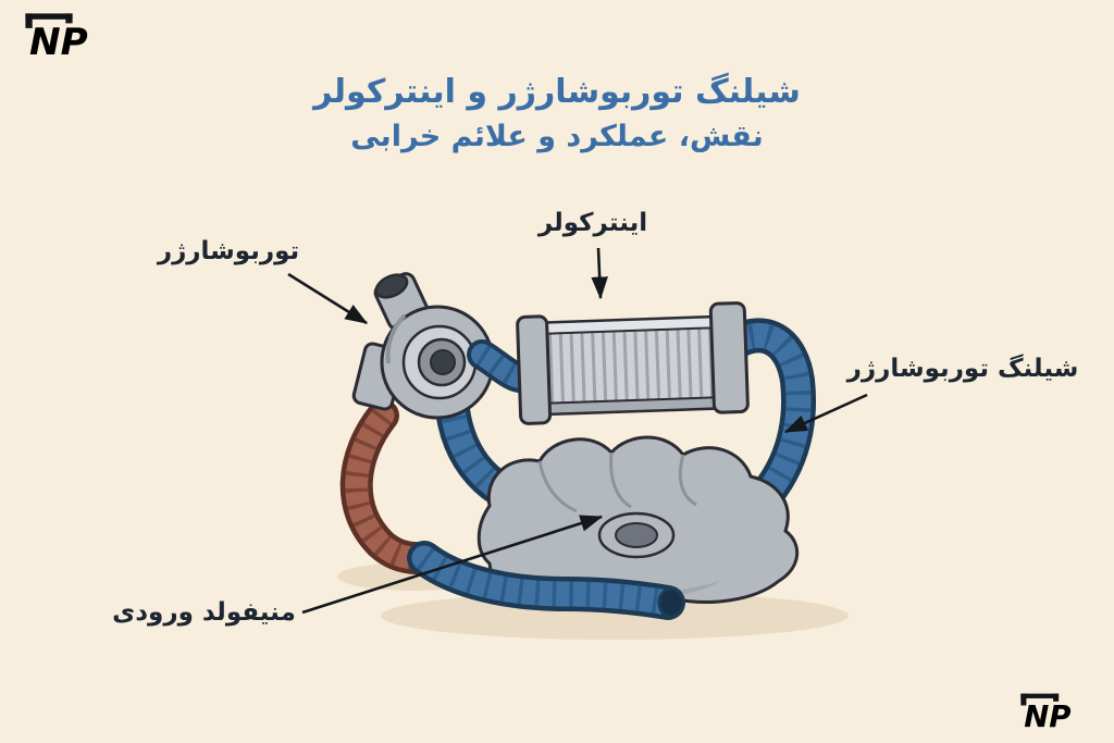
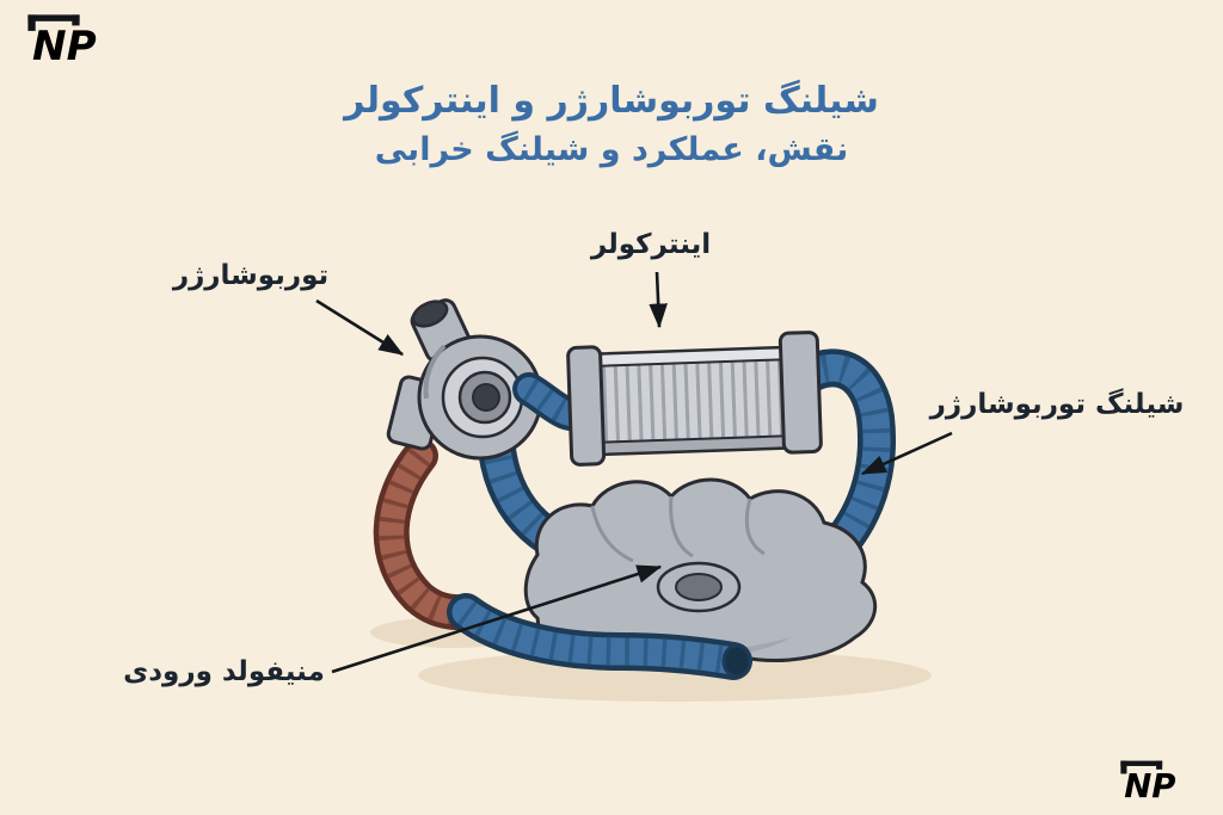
  NP
  شیلنگ توربوشارژر و اینترکولر
- نقش، عملکرد و علائم خرابی
+ نقش، عملکرد و شیلنگ خرابی
  توربوشارژر
  اینترکولر
  شیلنگ توربوشارژر
  منیفولد ورودی
  NP
